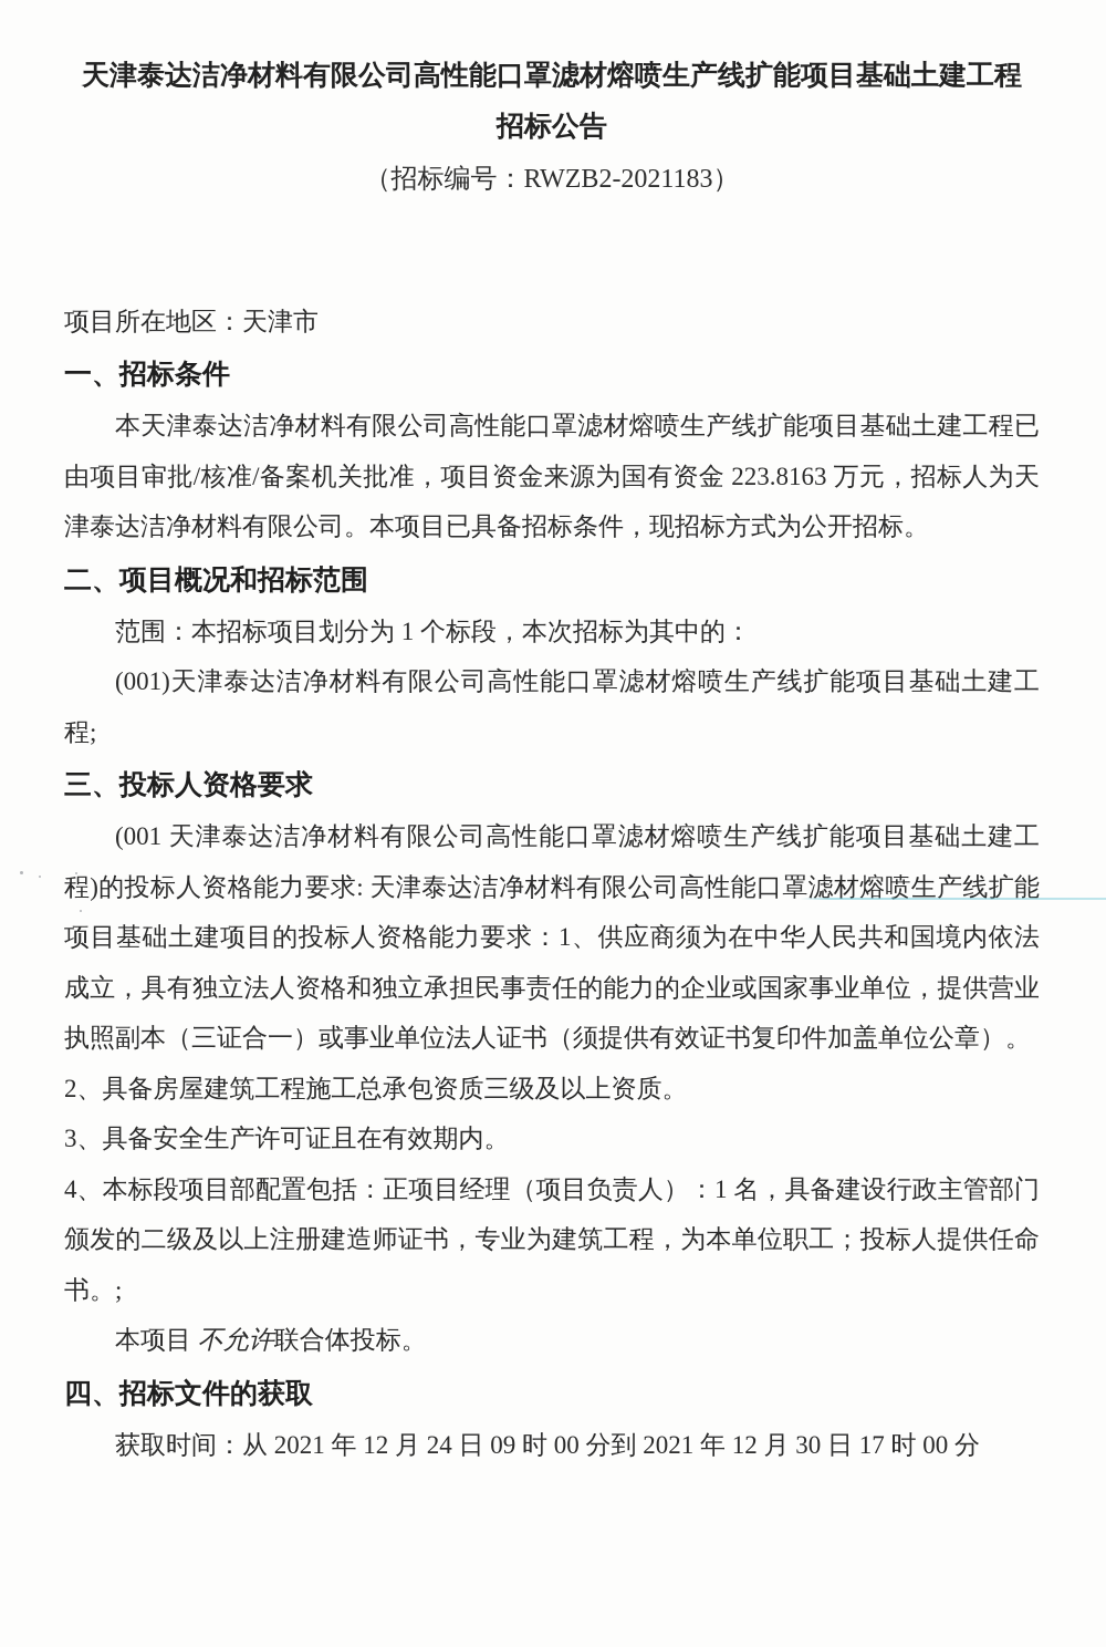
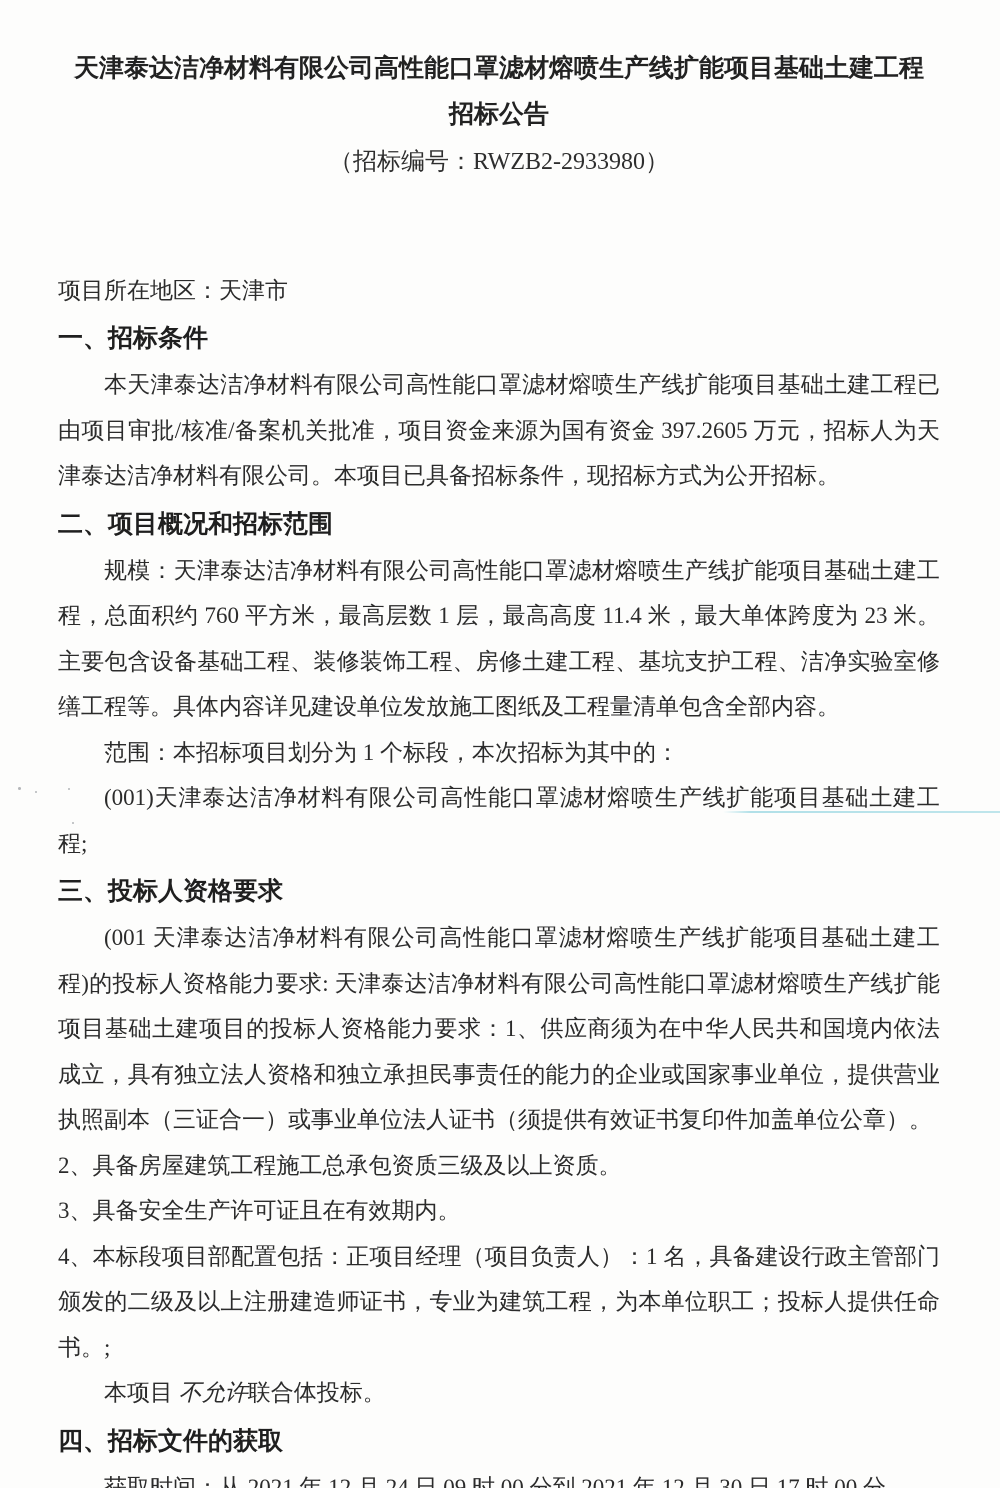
  天津泰达洁净材料有限公司高性能口罩滤材熔喷生产线扩能项目基础土建工程
  招标公告
- （招标编号：RWZB2-2021183）
+ （招标编号：RWZB2-2933980）
  项目所在地区：天津市
  一、招标条件
- 本天津泰达洁净材料有限公司高性能口罩滤材熔喷生产线扩能项目基础土建工程已由项目审批/核准/备案机关批准，项目资金来源为国有资金 223.8163 万元，招标人为天津泰达洁净材料有限公司。本项目已具备招标条件，现招标方式为公开招标。
+ 本天津泰达洁净材料有限公司高性能口罩滤材熔喷生产线扩能项目基础土建工程已由项目审批/核准/备案机关批准，项目资金来源为国有资金 397.2605 万元，招标人为天津泰达洁净材料有限公司。本项目已具备招标条件，现招标方式为公开招标。
  二、项目概况和招标范围
+ 规模：天津泰达洁净材料有限公司高性能口罩滤材熔喷生产线扩能项目基础土建工程，总面积约 760 平方米，最高层数 1 层，最高高度 11.4 米，最大单体跨度为 23 米。主要包含设备基础工程、装修装饰工程、房修土建工程、基坑支护工程、洁净实验室修缮工程等。具体内容详见建设单位发放施工图纸及工程量清单包含全部内容。
  范围：本招标项目划分为 1 个标段，本次招标为其中的：
  (001)天津泰达洁净材料有限公司高性能口罩滤材熔喷生产线扩能项目基础土建工程;
  三、投标人资格要求
  (001 天津泰达洁净材料有限公司高性能口罩滤材熔喷生产线扩能项目基础土建工程)的投标人资格能力要求: 天津泰达洁净材料有限公司高性能口罩滤材熔喷生产线扩能项目基础土建项目的投标人资格能力要求：1、供应商须为在中华人民共和国境内依法成立，具有独立法人资格和独立承担民事责任的能力的企业或国家事业单位，提供营业执照副本（三证合一）或事业单位法人证书（须提供有效证书复印件加盖单位公章）。
  2、具备房屋建筑工程施工总承包资质三级及以上资质。
  3、具备安全生产许可证且在有效期内。
  4、本标段项目部配置包括：正项目经理（项目负责人）：1 名，具备建设行政主管部门颁发的二级及以上注册建造师证书，专业为建筑工程，为本单位职工；投标人提供任命书。;
  本项目 不允许联合体投标。
  四、招标文件的获取
  获取时间：从 2021 年 12 月 24 日 09 时 00 分到 2021 年 12 月 30 日 17 时 00 分
